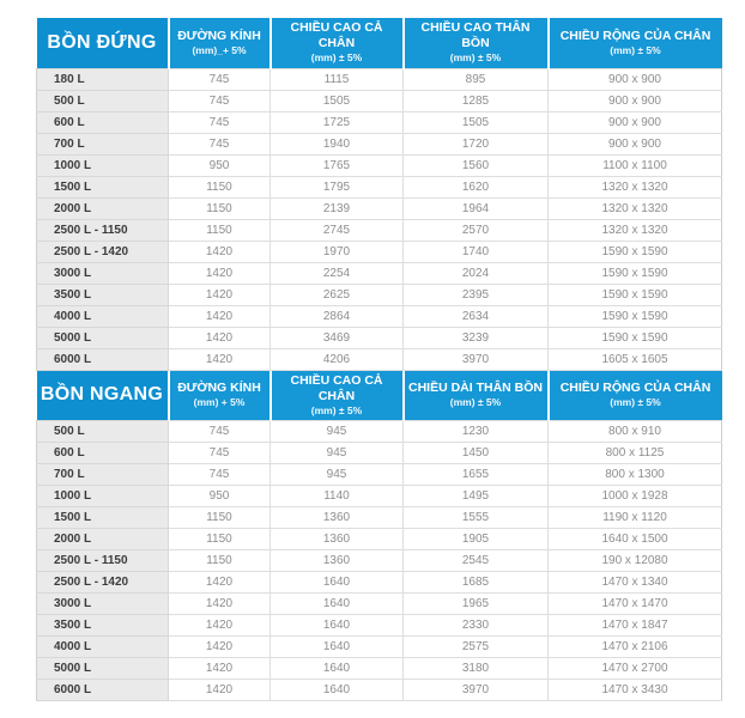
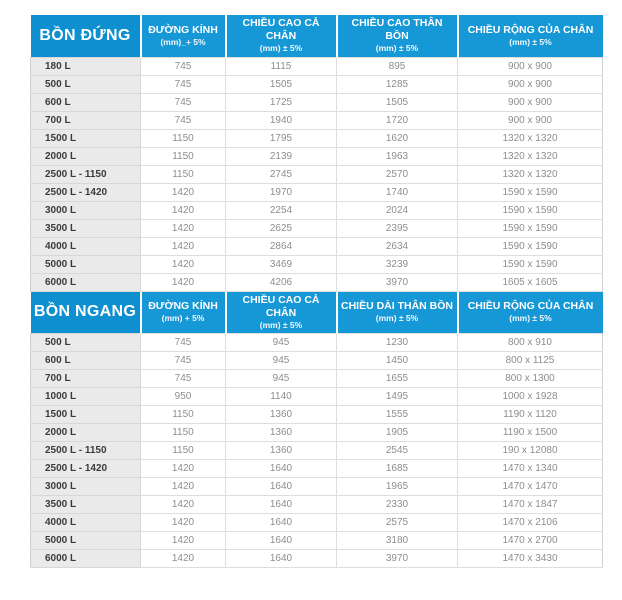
  BỒN ĐỨNG	ĐƯỜNG KÍNH (mm)_+ 5%	CHIỀU CAO CẢ CHÂN (mm) ± 5%	CHIỀU CAO THÂN BỒN (mm) ± 5%	CHIỀU RỘNG CỦA CHÂN (mm) ± 5%
  180 L	745	1115	895	900 x 900
  500 L	745	1505	1285	900 x 900
  600 L	745	1725	1505	900 x 900
  700 L	745	1940	1720	900 x 900
- 1000 L	950	1765	1560	1100 x 1100
  1500 L	1150	1795	1620	1320 x 1320
- 2000 L	1150	2139	1964	1320 x 1320
+ 2000 L	1150	2139	1963	1320 x 1320
  2500 L - 1150	1150	2745	2570	1320 x 1320
  2500 L - 1420	1420	1970	1740	1590 x 1590
  3000 L	1420	2254	2024	1590 x 1590
  3500 L	1420	2625	2395	1590 x 1590
  4000 L	1420	2864	2634	1590 x 1590
  5000 L	1420	3469	3239	1590 x 1590
  6000 L	1420	4206	3970	1605 x 1605
  BỒN NGANG	ĐƯỜNG KÍNH (mm) + 5%	CHIỀU CAO CẢ CHÂN (mm) ± 5%	CHIỀU DÀI THÂN BỒN (mm) ± 5%	CHIỀU RỘNG CỦA CHÂN (mm) ± 5%
  500 L	745	945	1230	800 x 910
  600 L	745	945	1450	800 x 1125
  700 L	745	945	1655	800 x 1300
  1000 L	950	1140	1495	1000 x 1928
  1500 L	1150	1360	1555	1190 x 1120
- 2000 L	1150	1360	1905	1640 x 1500
+ 2000 L	1150	1360	1905	1190 x 1500
  2500 L - 1150	1150	1360	2545	190 x 12080
  2500 L - 1420	1420	1640	1685	1470 x 1340
  3000 L	1420	1640	1965	1470 x 1470
  3500 L	1420	1640	2330	1470 x 1847
  4000 L	1420	1640	2575	1470 x 2106
  5000 L	1420	1640	3180	1470 x 2700
  6000 L	1420	1640	3970	1470 x 3430
